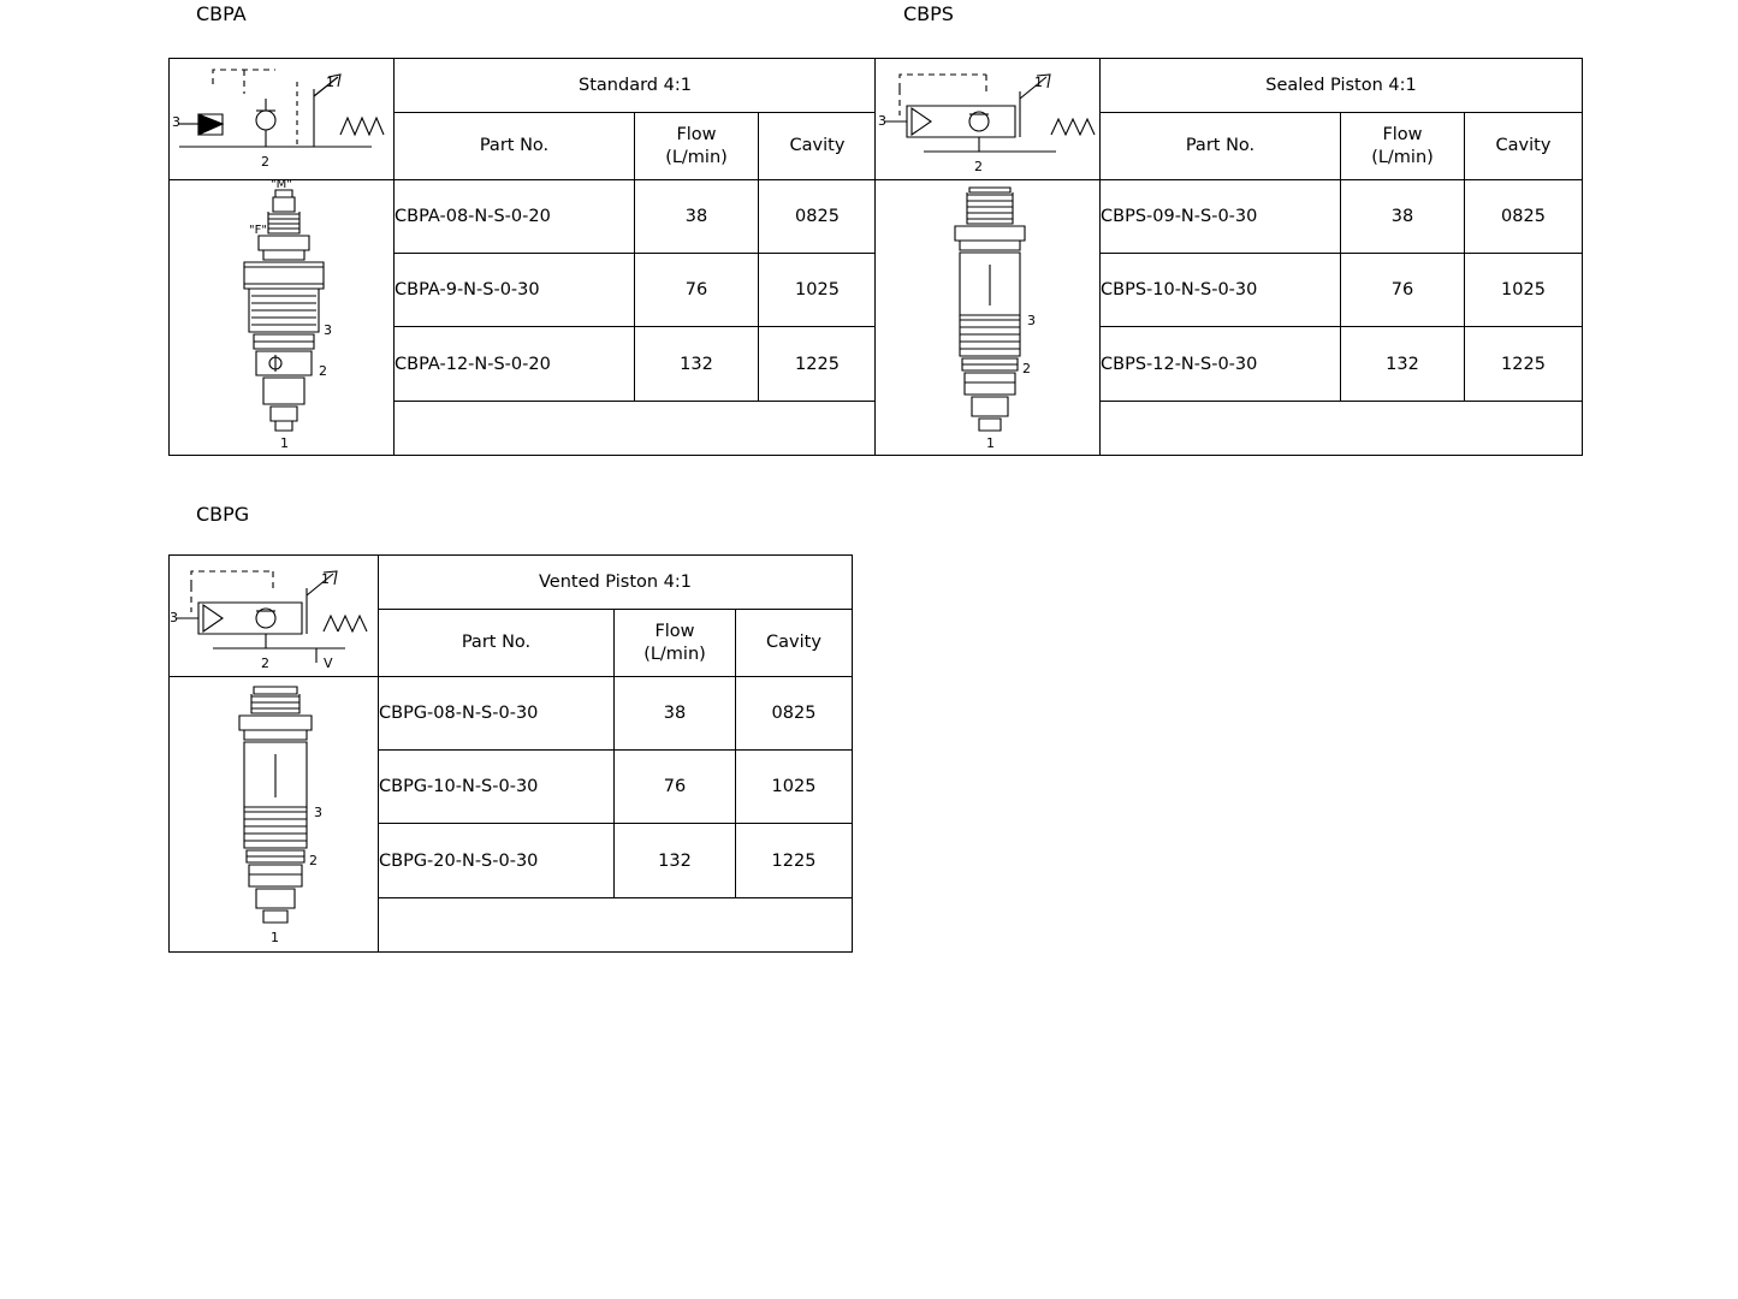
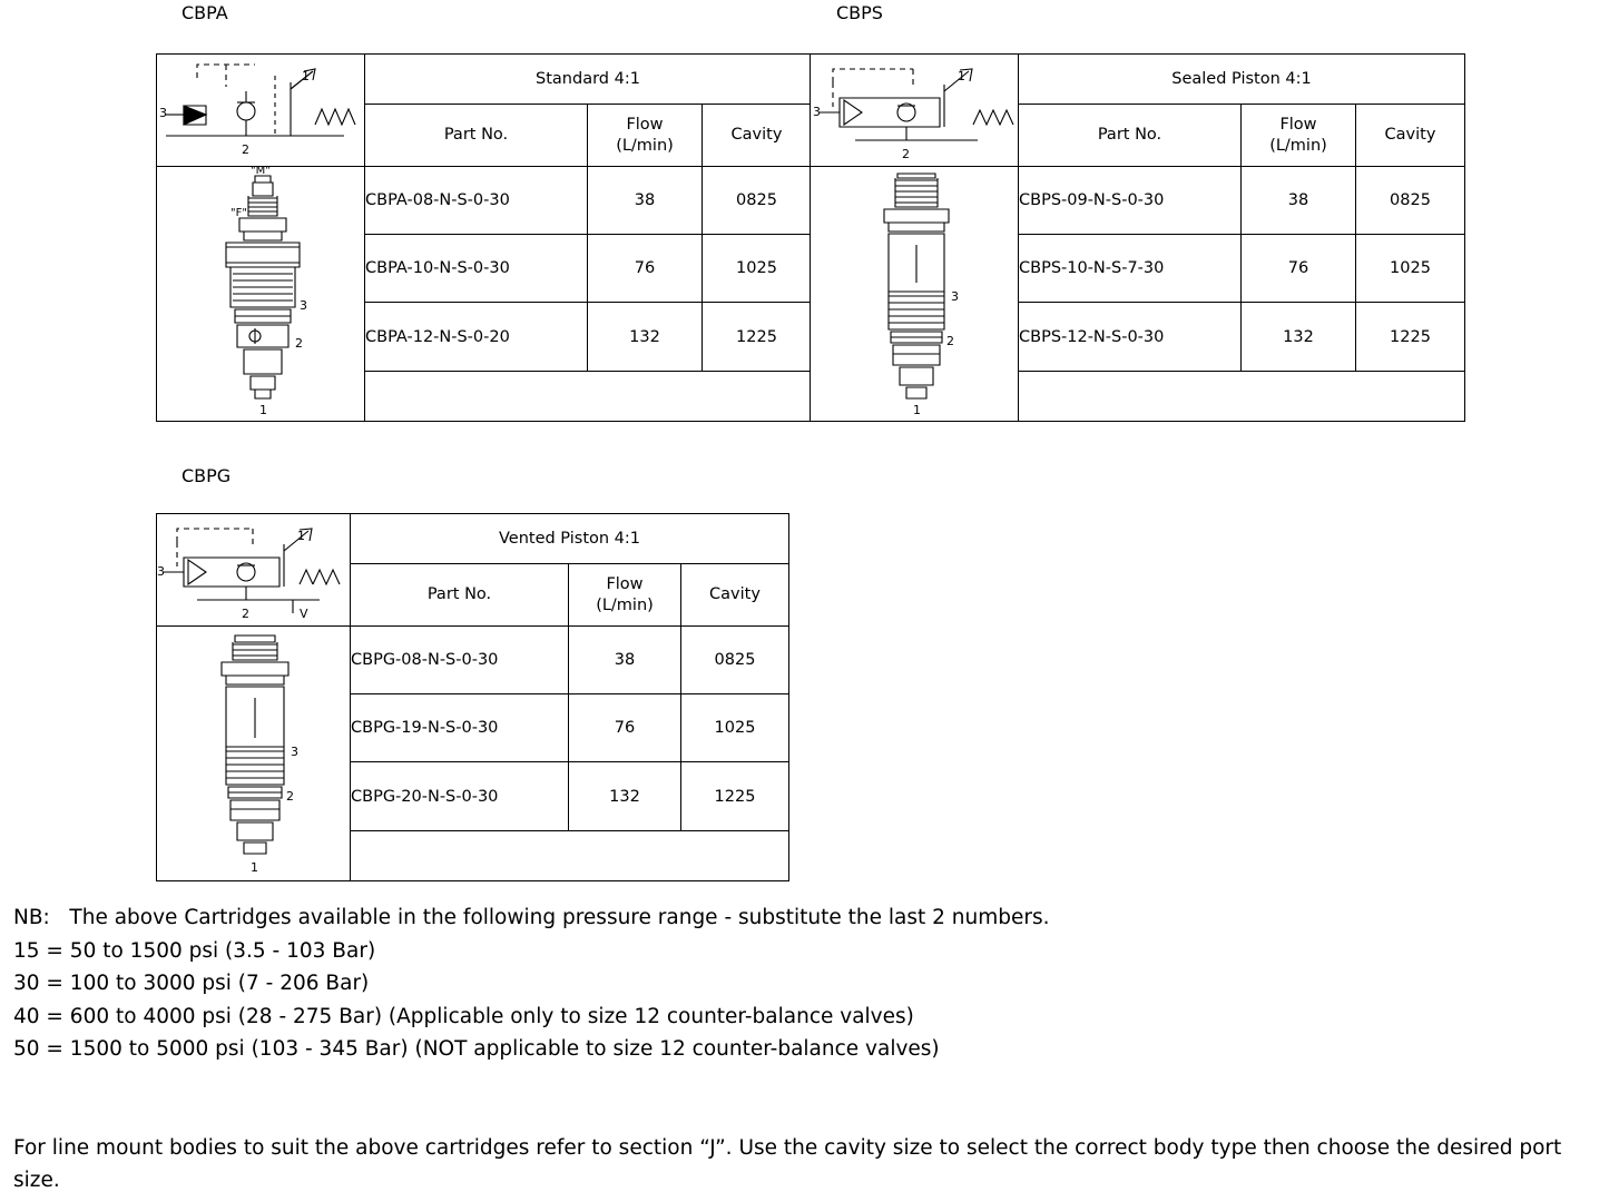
  CBPA
  1 3 2	Standard 4:1
  Part No.	Flow (L/min)	Cavity
- "M" "F" 3 2 1	CBPA-08-N-S-0-20	38	0825
+ "M" "F" 3 2 1	CBPA-08-N-S-0-30	38	0825
- CBPA-9-N-S-0-30	76	1025
+ CBPA-10-N-S-0-30	76	1025
  CBPA-12-N-S-0-20	132	1225
  CBPS
  1 3 2	Sealed Piston 4:1
  Part No.	Flow (L/min)	Cavity
  3 2 1	CBPS-09-N-S-0-30	38	0825
- CBPS-10-N-S-0-30	76	1025
+ CBPS-10-N-S-7-30	76	1025
  CBPS-12-N-S-0-30	132	1225
  CBPG
  1 3 2 V	Vented Piston 4:1
  Part No.	Flow (L/min)	Cavity
  3 2 1	CBPG-08-N-S-0-30	38	0825
- CBPG-10-N-S-0-30	76	1025
+ CBPG-19-N-S-0-30	76	1025
  CBPG-20-N-S-0-30	132	1225
+ NB: The above Cartridges available in the following pressure range - substitute the last 2 numbers.
+ 15 = 50 to 1500 psi (3.5 - 103 Bar)
+ 30 = 100 to 3000 psi (7 - 206 Bar)
+ 40 = 600 to 4000 psi (28 - 275 Bar) (Applicable only to size 12 counter-balance valves)
+ 50 = 1500 to 5000 psi (103 - 345 Bar) (NOT applicable to size 12 counter-balance valves)
+ For line mount bodies to suit the above cartridges refer to section “J”. Use the cavity size to select the correct body type then choose the desired port size.
